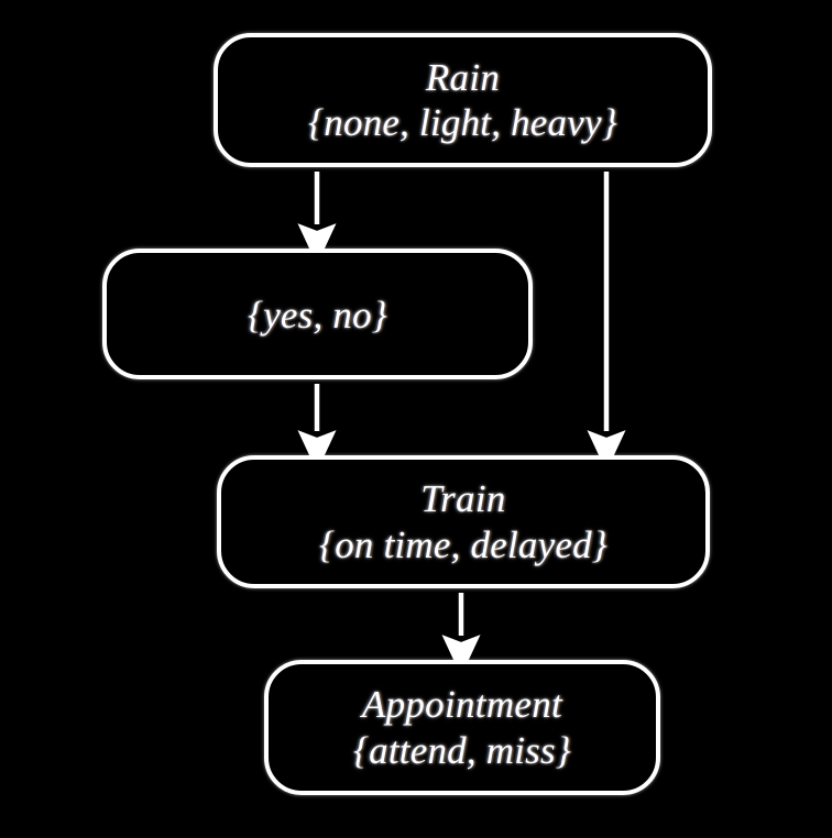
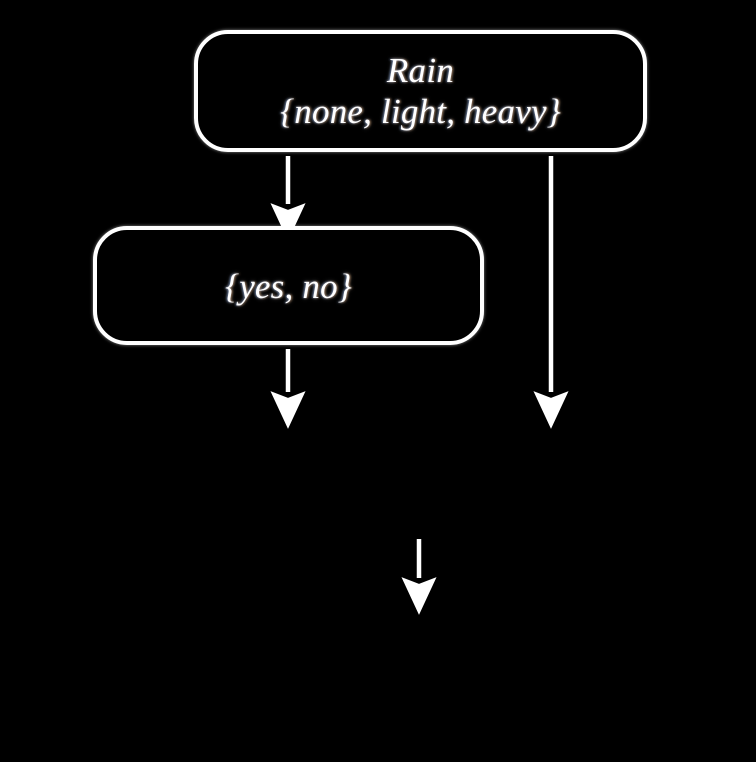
  Rain
  {none, light, heavy}
  {yes, no}
- Train
- {on time, delayed}
- Appointment
- {attend, miss}
